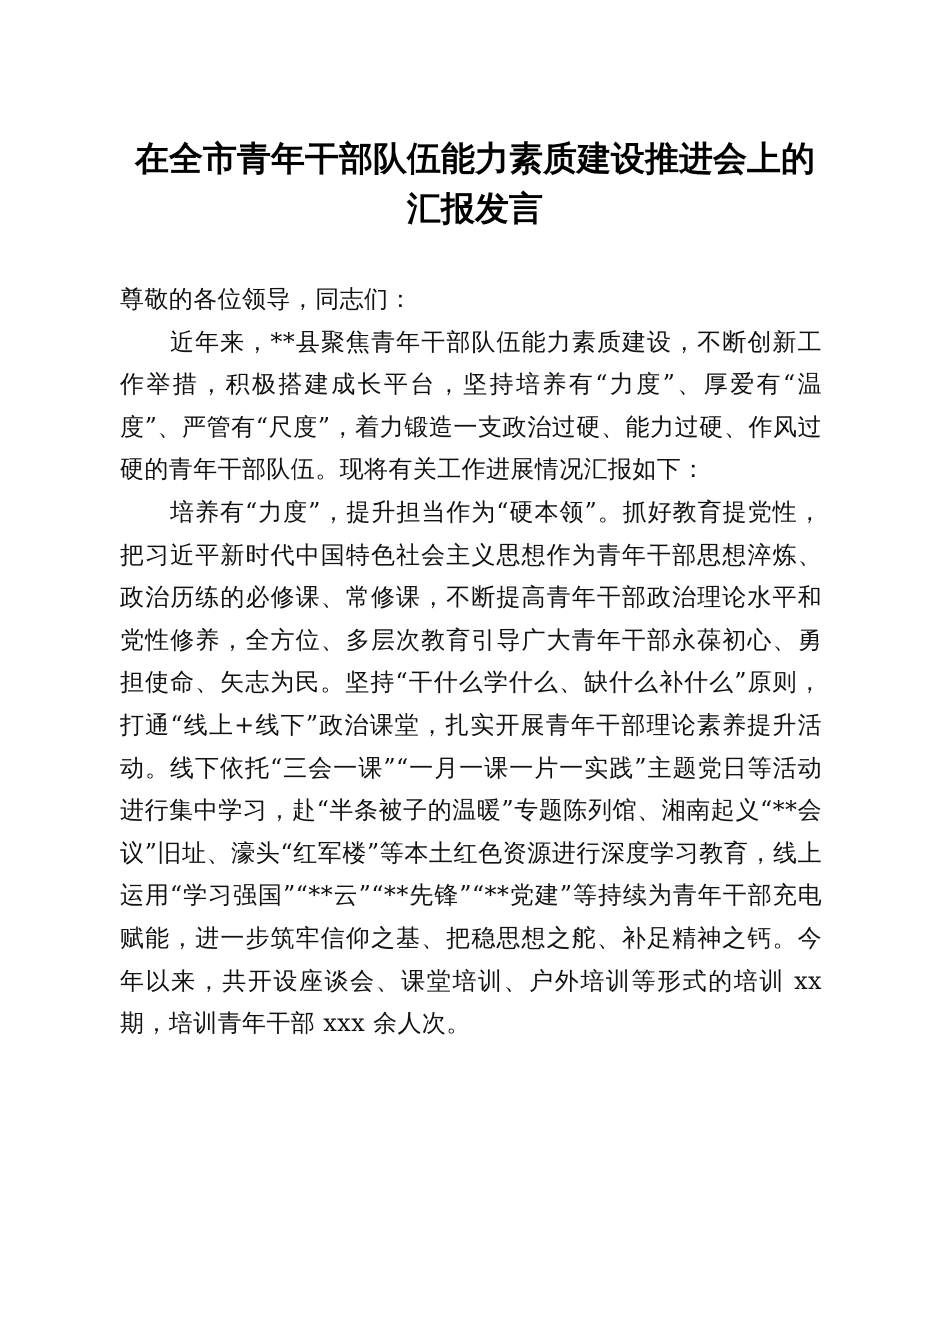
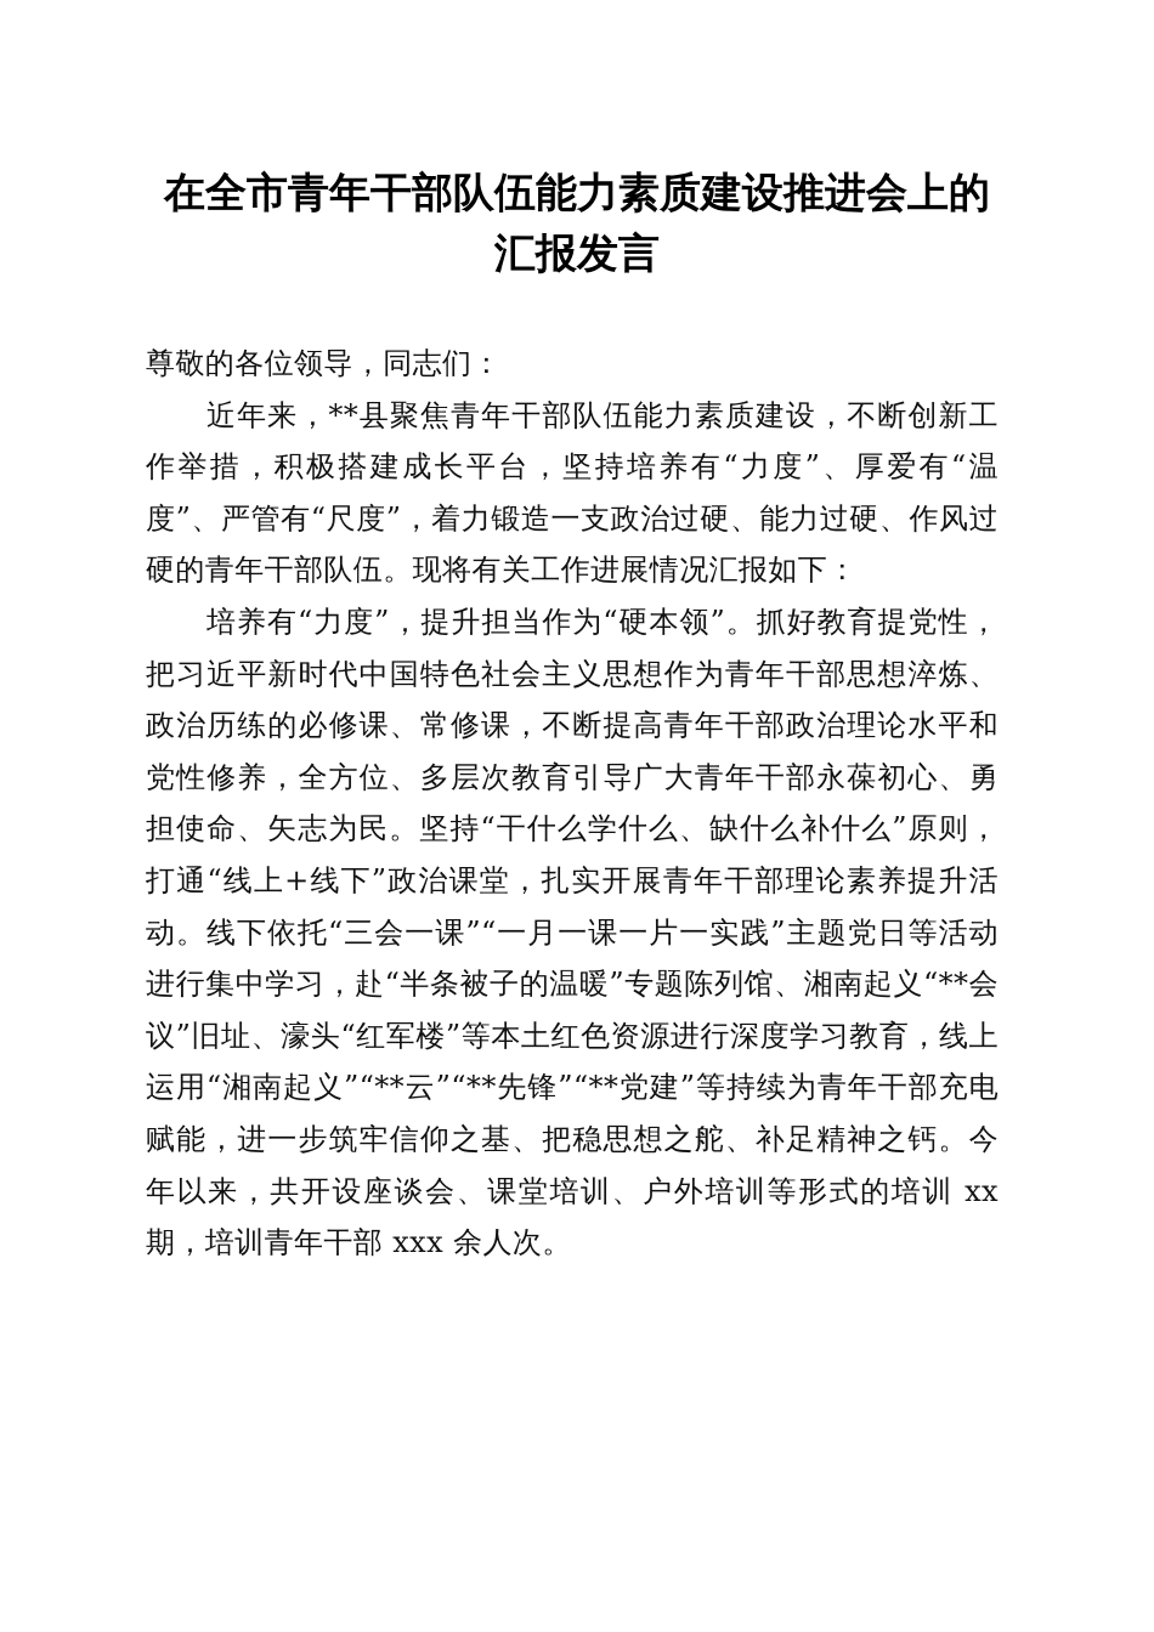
  在全市青年干部队伍能力素质建设推进会上的
  汇报发言
  尊敬的各位领导，同志们：
  近年来，**县聚焦青年干部队伍能力素质建设，不断创新工作举措，积极搭建成长平台，坚持培养有“力度”、厚爱有“温度”、严管有“尺度”，着力锻造一支政治过硬、能力过硬、作风过硬的青年干部队伍。现将有关工作进展情况汇报如下：
- 培养有“力度”，提升担当作为“硬本领”。抓好教育提党性，把习近平新时代中国特色社会主义思想作为青年干部思想淬炼、政治历练的必修课、常修课，不断提高青年干部政治理论水平和党性修养，全方位、多层次教育引导广大青年干部永葆初心、勇担使命、矢志为民。坚持“干什么学什么、缺什么补什么”原则，打通“线上+线下”政治课堂，扎实开展青年干部理论素养提升活动。线下依托“三会一课”“一月一课一片一实践”主题党日等活动进行集中学习，赴“半条被子的温暖”专题陈列馆、湘南起义“**会议”旧址、濠头“红军楼”等本土红色资源进行深度学习教育，线上运用“学习强国”“**云”“**先锋”“**党建”等持续为青年干部充电赋能，进一步筑牢信仰之基、把稳思想之舵、补足精神之钙。今年以来，共开设座谈会、课堂培训、户外培训等形式的培训 xx 期，培训青年干部 xxx 余人次。
+ 培养有“力度”，提升担当作为“硬本领”。抓好教育提党性，把习近平新时代中国特色社会主义思想作为青年干部思想淬炼、政治历练的必修课、常修课，不断提高青年干部政治理论水平和党性修养，全方位、多层次教育引导广大青年干部永葆初心、勇担使命、矢志为民。坚持“干什么学什么、缺什么补什么”原则，打通“线上+线下”政治课堂，扎实开展青年干部理论素养提升活动。线下依托“三会一课”“一月一课一片一实践”主题党日等活动进行集中学习，赴“半条被子的温暖”专题陈列馆、湘南起义“**会议”旧址、濠头“红军楼”等本土红色资源进行深度学习教育，线上运用“湘南起义”“**云”“**先锋”“**党建”等持续为青年干部充电赋能，进一步筑牢信仰之基、把稳思想之舵、补足精神之钙。今年以来，共开设座谈会、课堂培训、户外培训等形式的培训 xx 期，培训青年干部 xxx 余人次。
